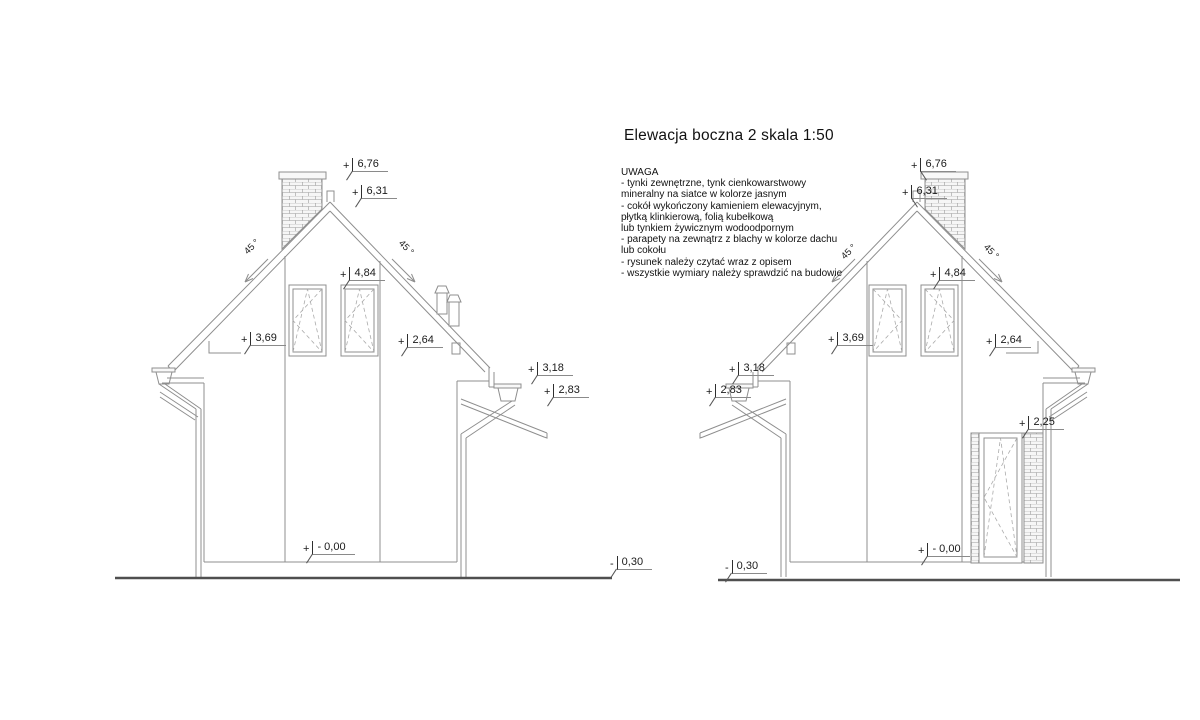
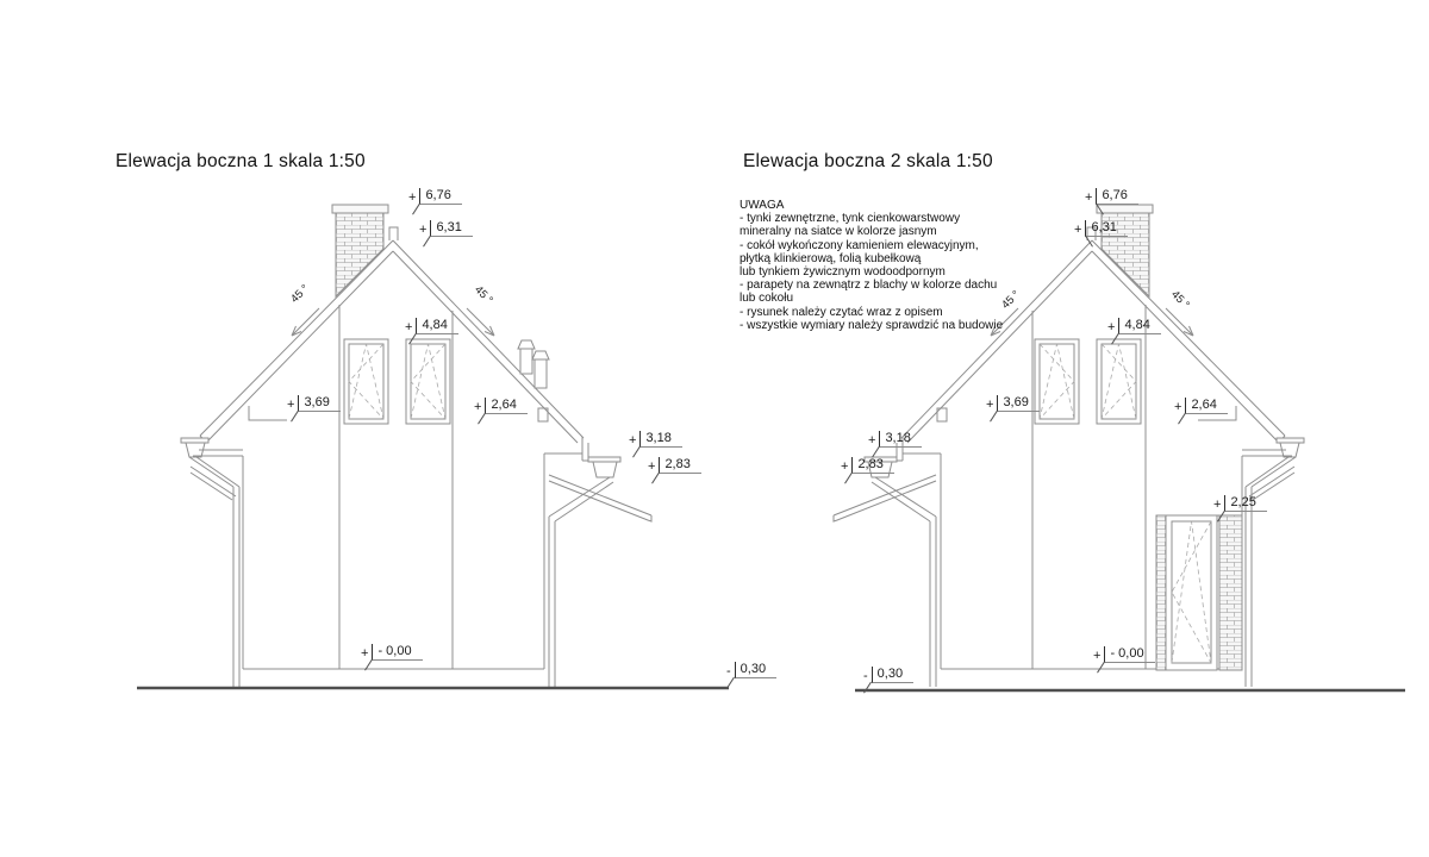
+ Elewacja boczna 1 skala 1:50
  Elewacja boczna 2 skala 1:50
  UWAGA
  - tynki zewnętrzne, tynk cienkowarstwowy
  mineralny na siatce w kolorze jasnym
  - cokół wykończony kamieniem elewacyjnym,
  płytką klinkierową, folią kubełkową
  lub tynkiem żywicznym wodoodpornym
  - parapety na zewnątrz z blachy w kolorze dachu
  lub cokołu
  - rysunek należy czytać wraz z opisem
  - wszystkie wymiary należy sprawdzić na budowie
  +
  6,76
  +
  6,31
  +
  4,84
  +
  3,69
  +
  2,64
  +
  3,18
  +
  2,83
  +
  - 0,00
  -
  0,30
  +
  6,76
  +
  6,31
  +
  4,84
  +
  3,69
  +
  2,64
  +
  3,18
  +
  2,83
  +
  2,25
  +
  - 0,00
  -
  0,30
